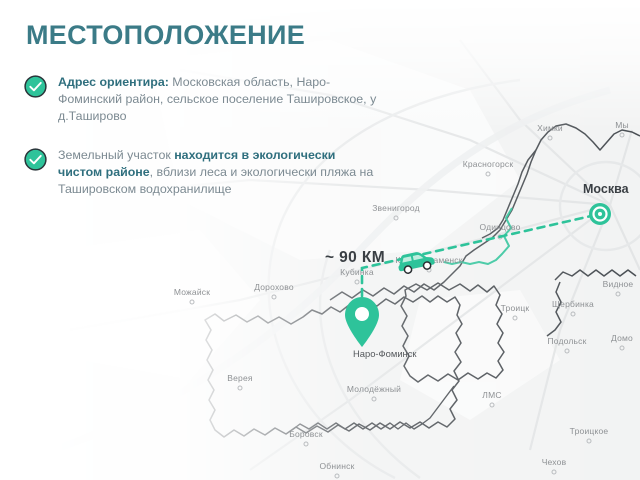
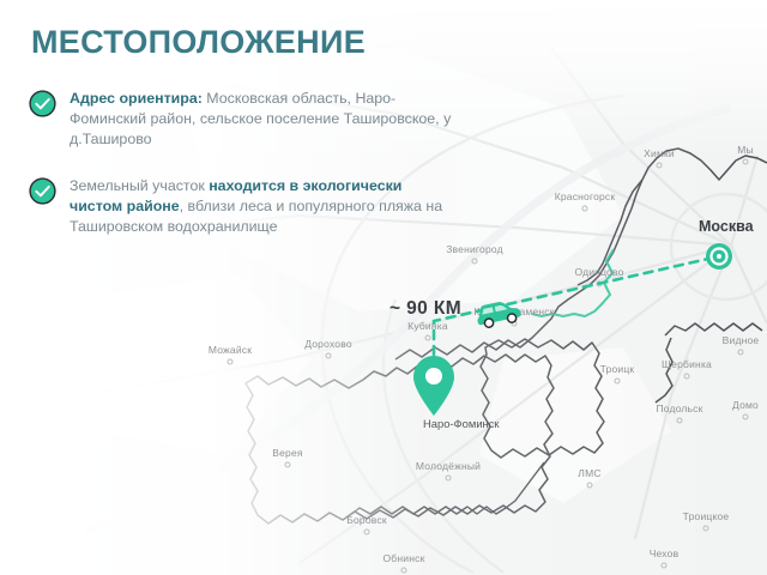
  Химки
  Мы
  Красногорск
  Звенигород
  Одинцово
  Кубинка
  Дорохово
  Можайск
  Троицк
  Щербинка
  Видное
  Подольск
  Домо
  Верея
  Молодёжный
  ЛМС
  Боровск
  Троицкое
  Обнинск
  Чехов
  МЕСТОПОЛОЖЕНИЕ
  Адрес ориентира: Московская область, Наро-Фоминский район, сельское поселение Ташировское, у д.Таширово
- Земельный участок находится в экологически чистом районе, вблизи леса и экологически пляжа на Ташировском водохранилище
+ Земельный участок находится в экологически чистом районе, вблизи леса и популярного пляжа на Ташировском водохранилище
  ~ 90 КМ
  Москва
  Наро-Фоминск
